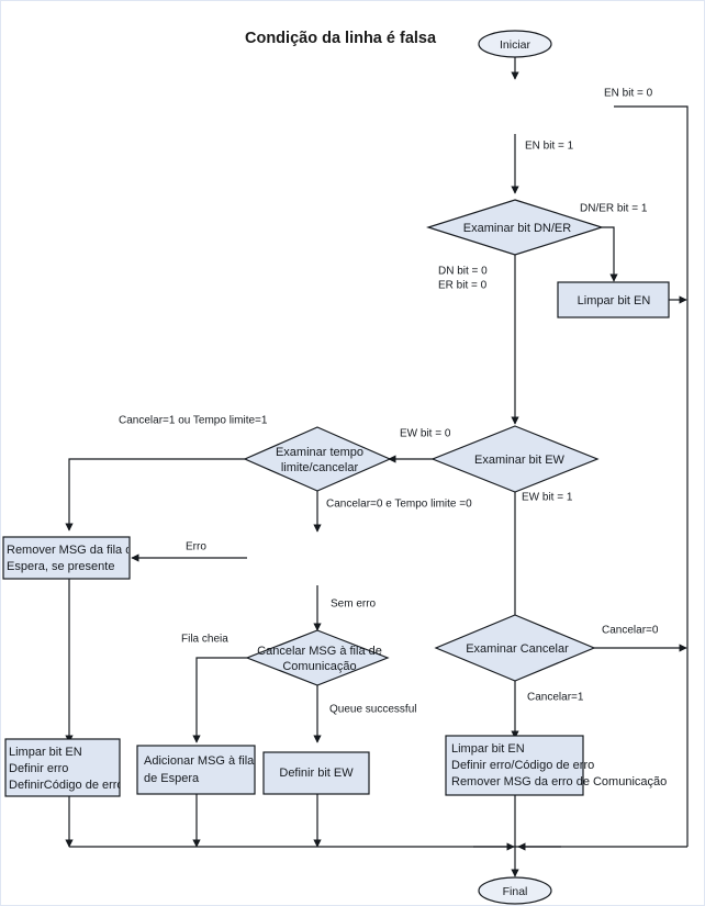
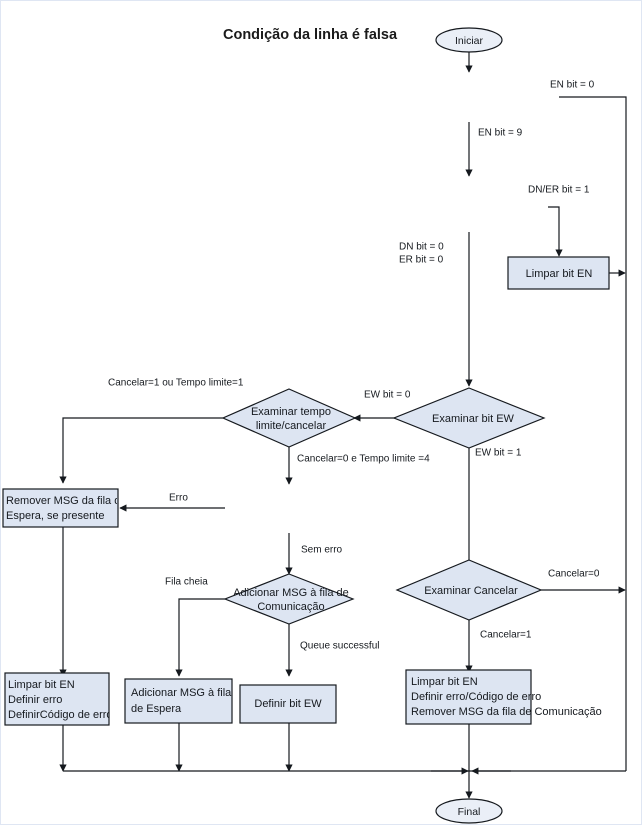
  Condição da linha é falsa
  Iniciar
- Examinar bit DN/ER
  Limpar bit EN
  Examinar bit EW
  Examinar tempo
  limite/cancelar
  Remover MSG da fila
  Espera, se presente
- Cancelar MSG à fila de
+ Adicionar MSG à fila de
  Comunicação
  Examinar Cancelar
  Limpar bit EN
  Definir erro
  DefinirCódigo de err
  Adicionar MSG à fila
  de Espera
  Definir bit EW
  Limpar bit EN
  Definir erro/Código de erro
- Remover MSG da erro de Comunicação
+ Remover MSG da fila de Comunicação
  Final
  EN bit = 0
- EN bit = 1
+ EN bit = 9
  DN/ER bit = 1
  DN bit = 0
  ER bit = 0
  EW bit = 0
  EW bit = 1
  Cancelar=1 ou Tempo limite=1
- Cancelar=0 e Tempo limite =0
+ Cancelar=0 e Tempo limite =4
  Erro
  Sem erro
  Fila cheia
  Queue successful
  Cancelar=0
  Cancelar=1
